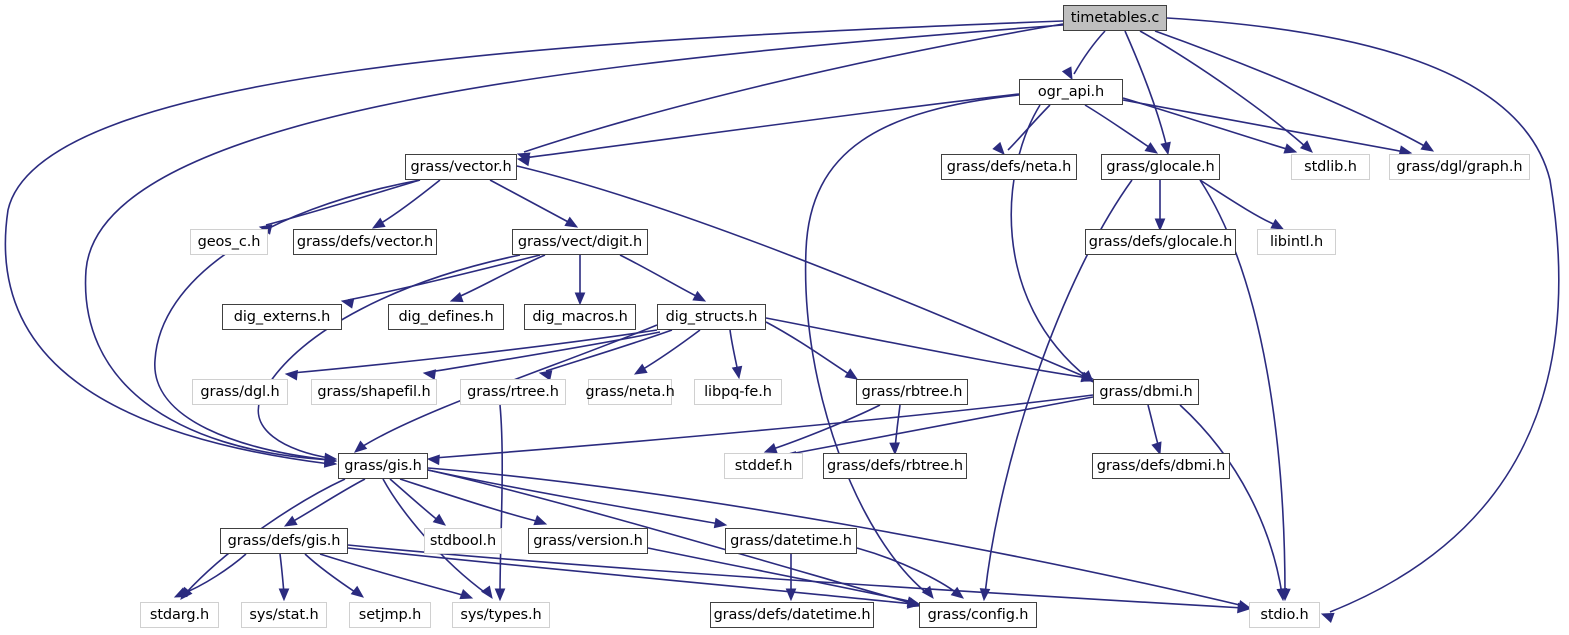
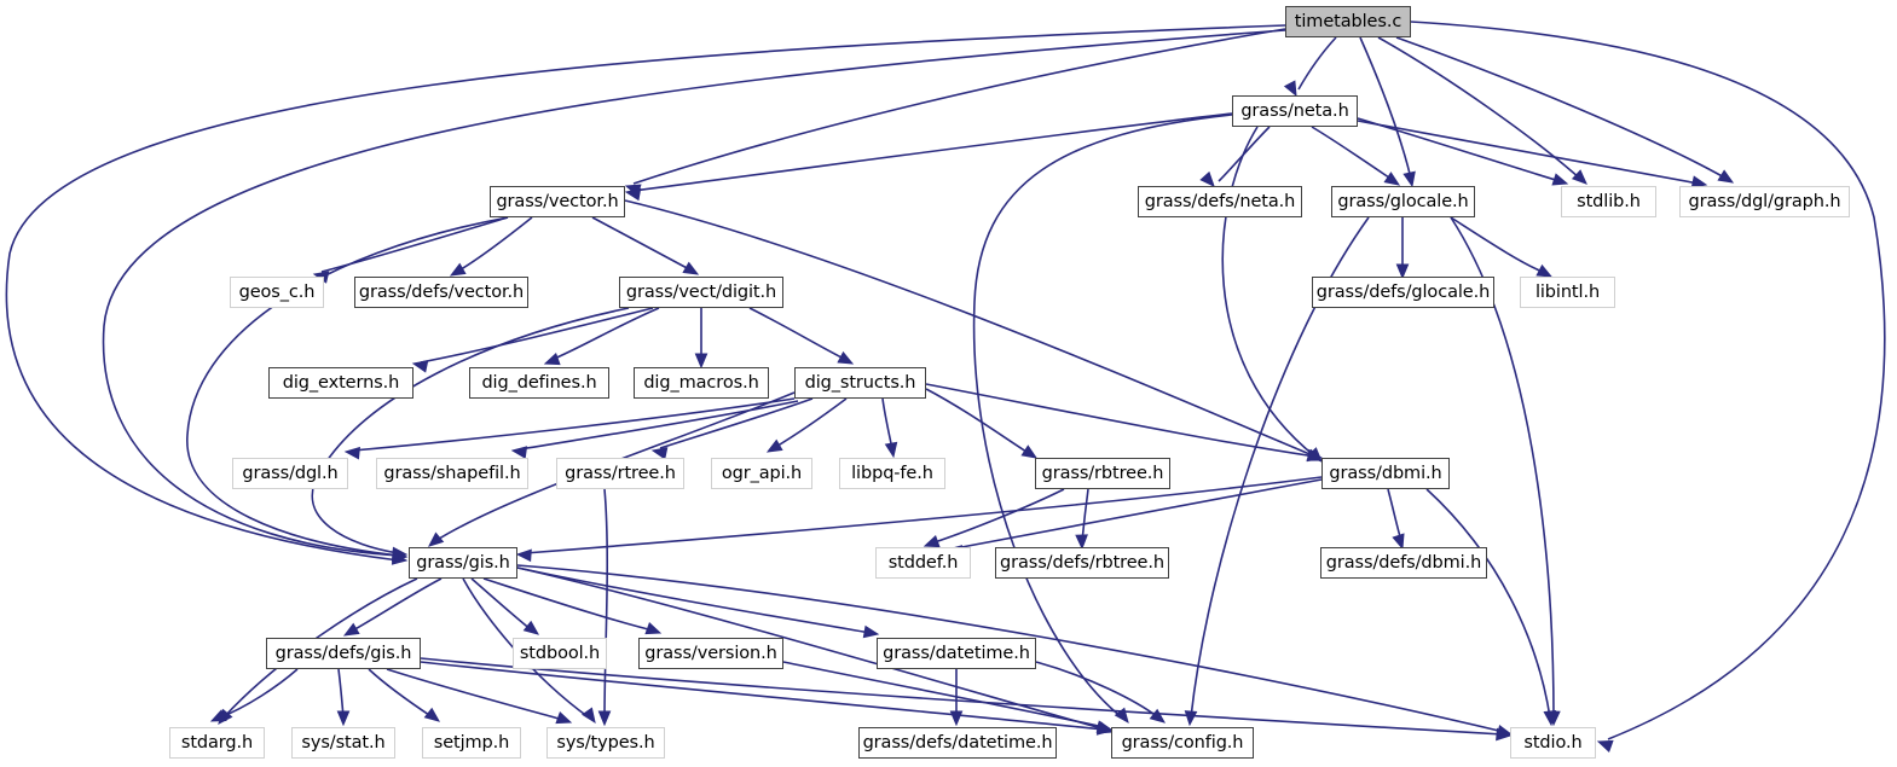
  timetables.c
- ogr_api.h
+ grass/neta.h
  grass/vector.h
  grass/defs/neta.h
  grass/glocale.h
  stdlib.h
  grass/dgl/graph.h
  geos_c.h
  grass/defs/vector.h
  grass/vect/digit.h
  grass/defs/glocale.h
  libintl.h
  dig_externs.h
  dig_defines.h
  dig_macros.h
  dig_structs.h
  grass/dgl.h
  grass/shapefil.h
  grass/rtree.h
- grass/neta.h
+ ogr_api.h
  libpq-fe.h
  grass/rbtree.h
  grass/dbmi.h
  grass/gis.h
  stddef.h
  grass/defs/rbtree.h
  grass/defs/dbmi.h
  grass/defs/gis.h
  stdbool.h
  grass/version.h
  grass/datetime.h
  stdarg.h
  sys/stat.h
  setjmp.h
  sys/types.h
  grass/defs/datetime.h
  grass/config.h
  stdio.h
